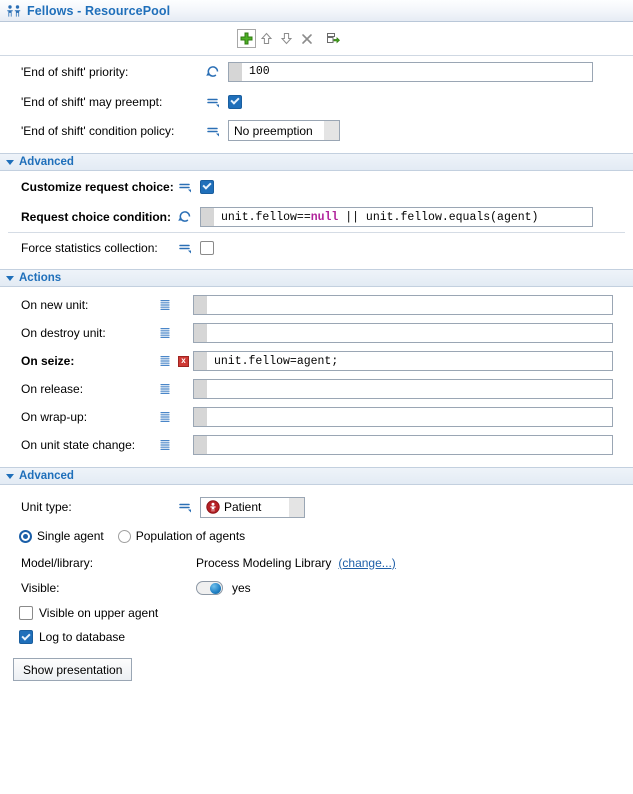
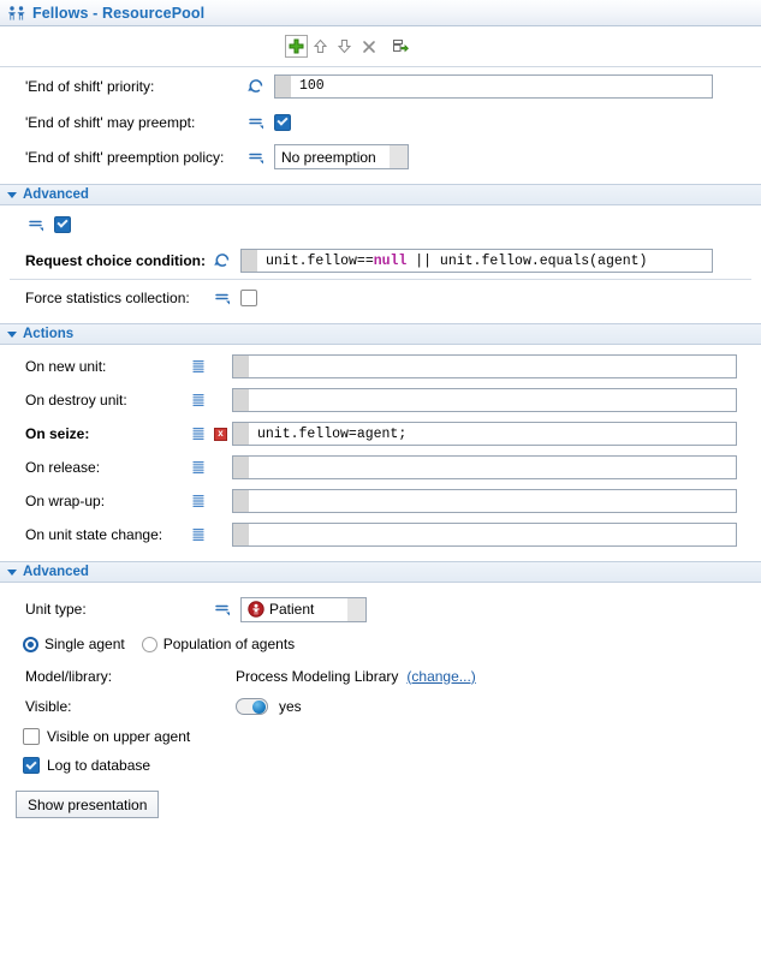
  Fellows - ResourcePool
  'End of shift' priority:
  100
  'End of shift' may preempt:
- 'End of shift' condition policy:
+ 'End of shift' preemption policy:
  No preemption
  Advanced
- Customize request choice:
  Request choice condition:
  unit.fellow==null || unit.fellow.equals(agent)
  Force statistics collection:
  Actions
  On new unit:
  On destroy unit:
  On seize:
  x
  unit.fellow=agent;
  On release:
  On wrap-up:
  On unit state change:
  Advanced
  Unit type:
  Patient
  Single agent
  Population of agents
  Model/library:
  Process Modeling Library
  (change...)
  Visible:
  yes
  Visible on upper agent
  Log to database
  Show presentation
